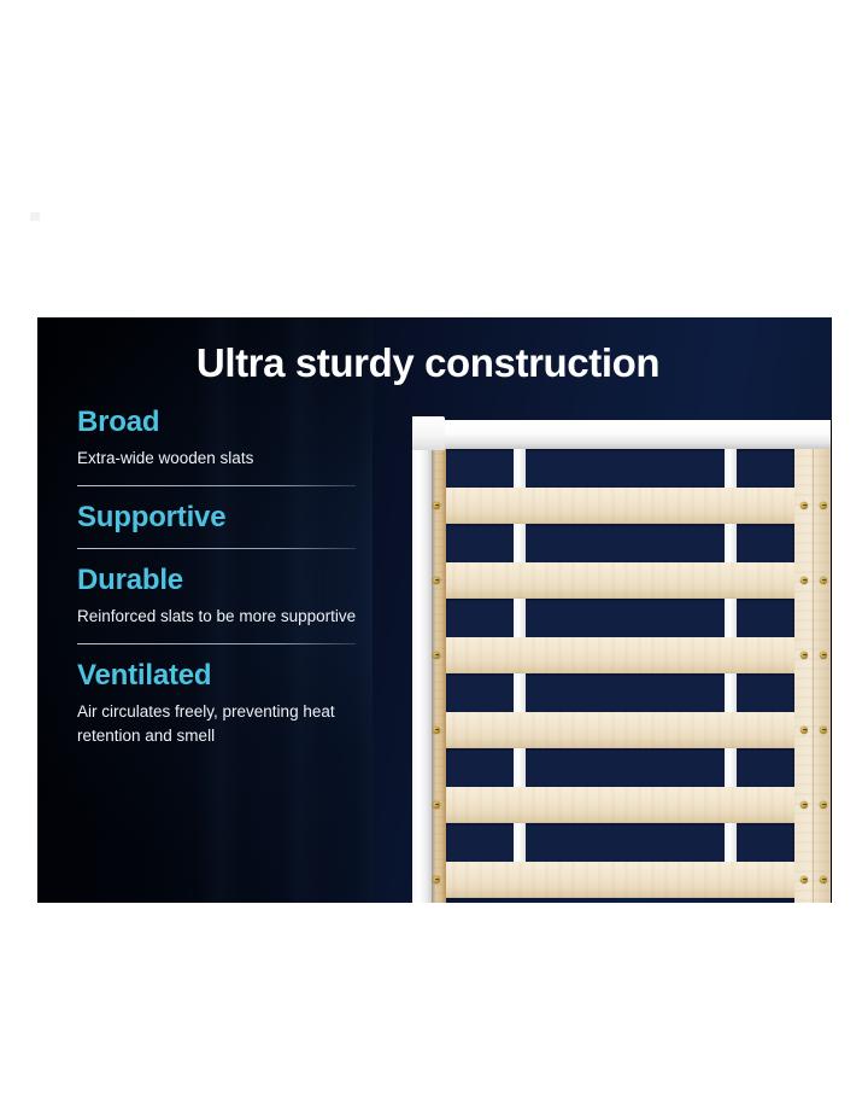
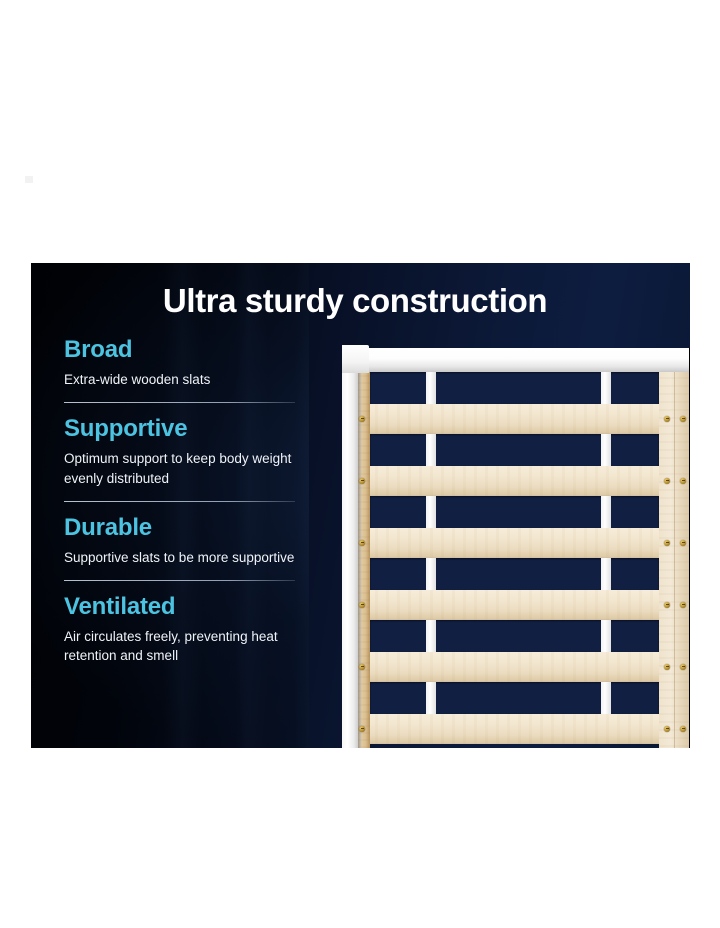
  Ultra sturdy construction
  Broad
  Extra-wide wooden slats
  Supportive
+ Optimum support to keep body weight evenly distributed
  Durable
- Reinforced slats to be more supportive
+ Supportive slats to be more supportive
  Ventilated
  Air circulates freely, preventing heat retention and smell
